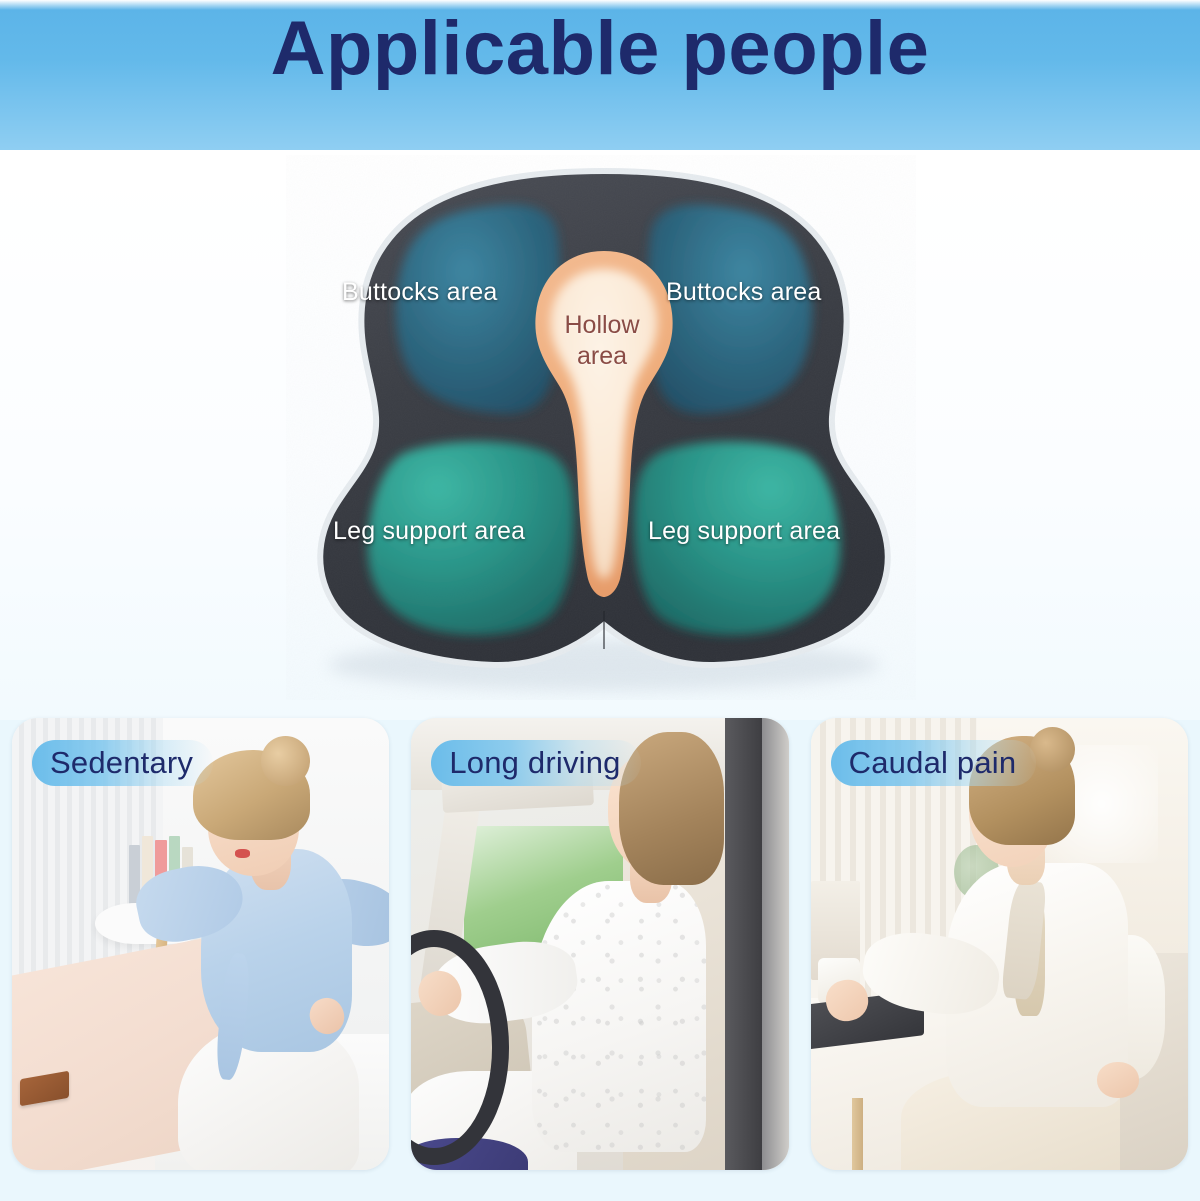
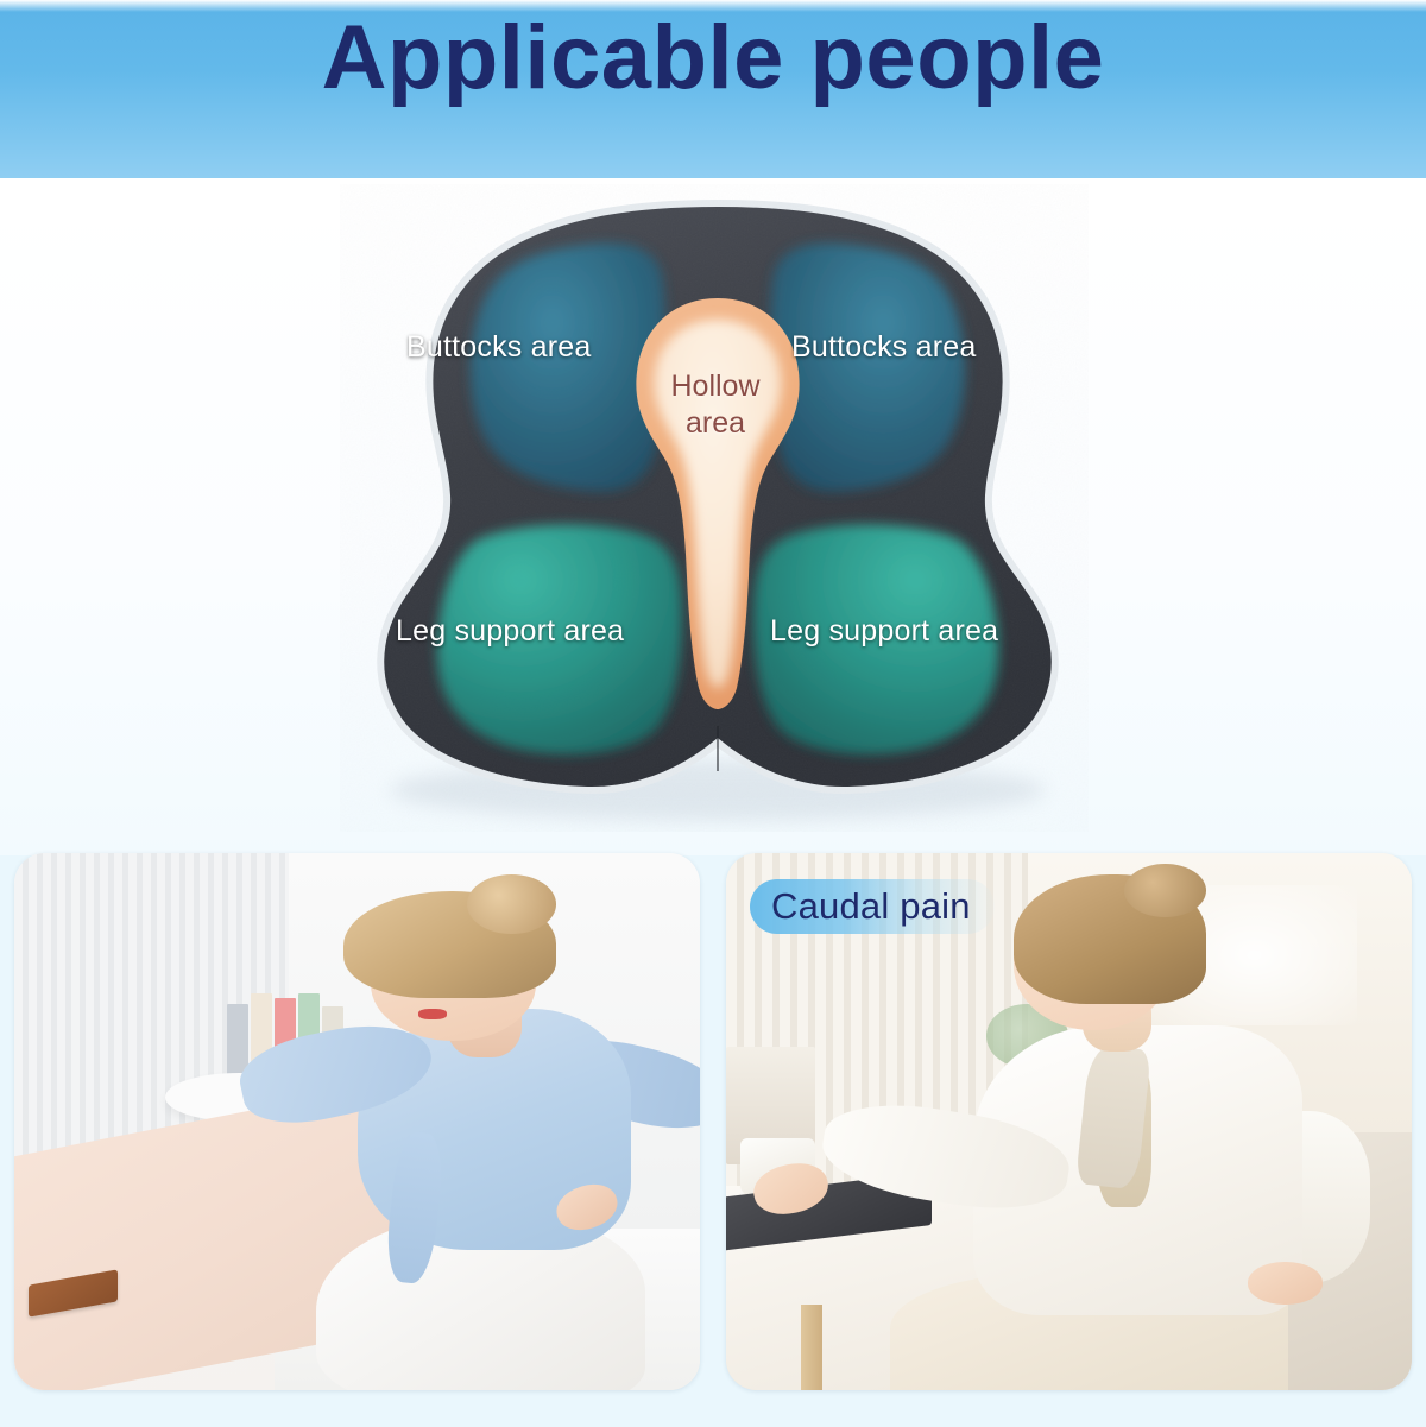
  Applicable people
  Buttocks area
  Buttocks area
  Leg support area
  Leg support area
  Hollow
  area
- Sedentary
- Long driving
  Caudal pain
